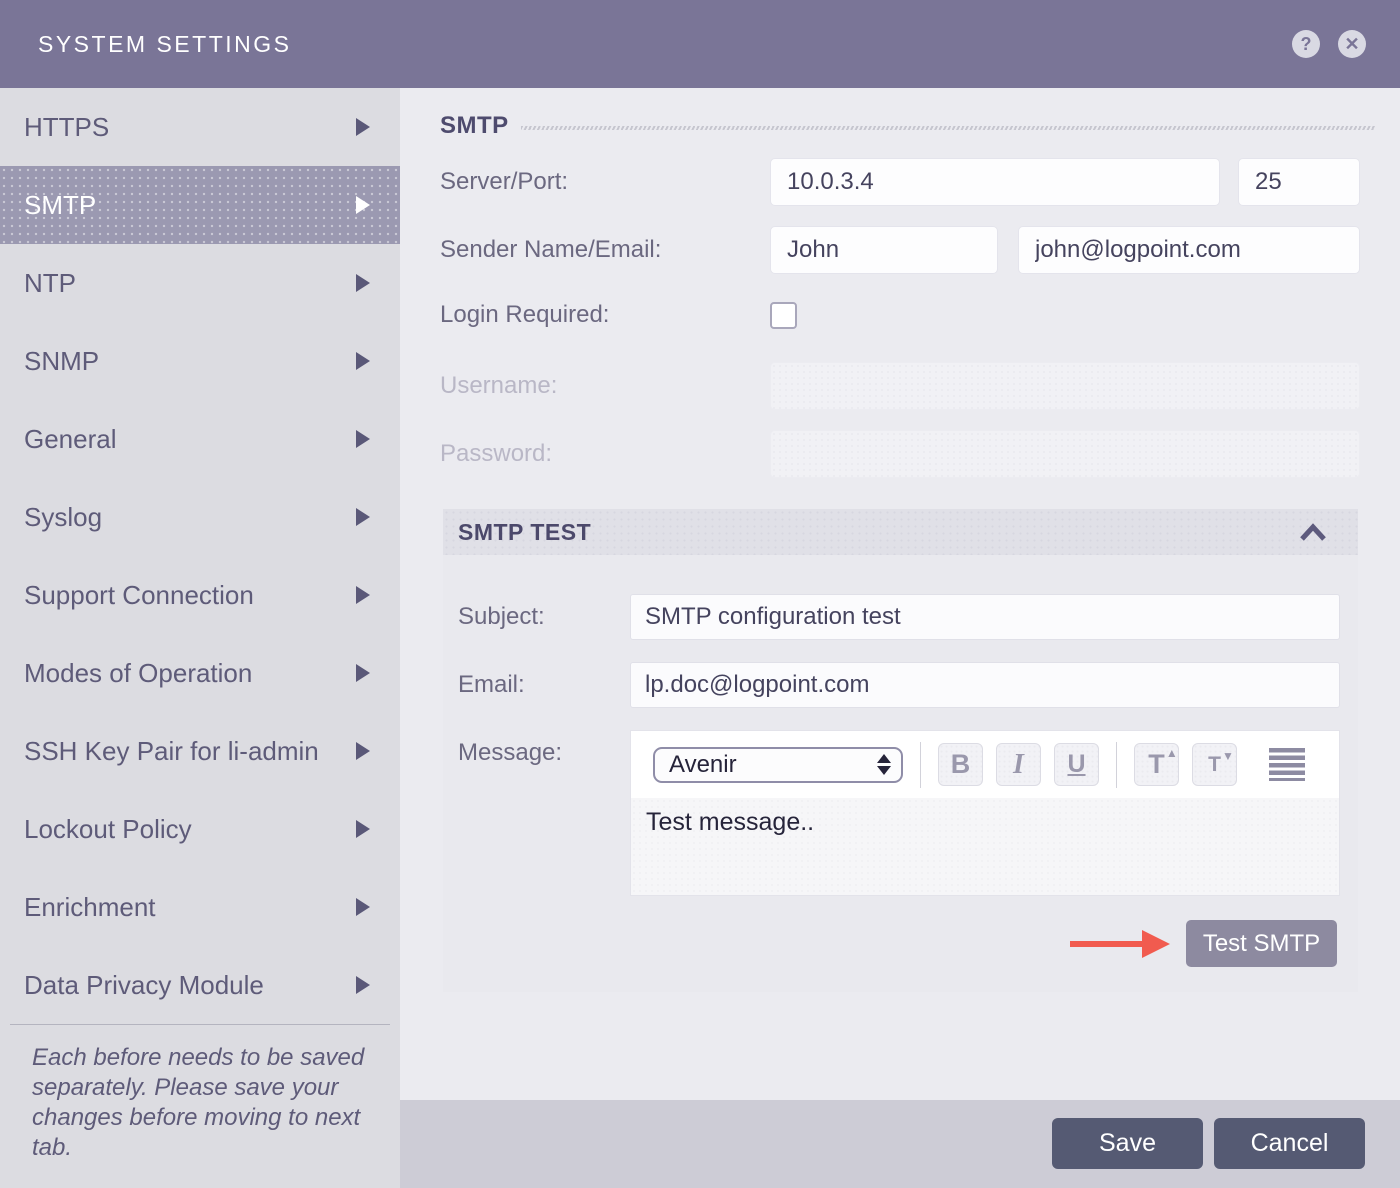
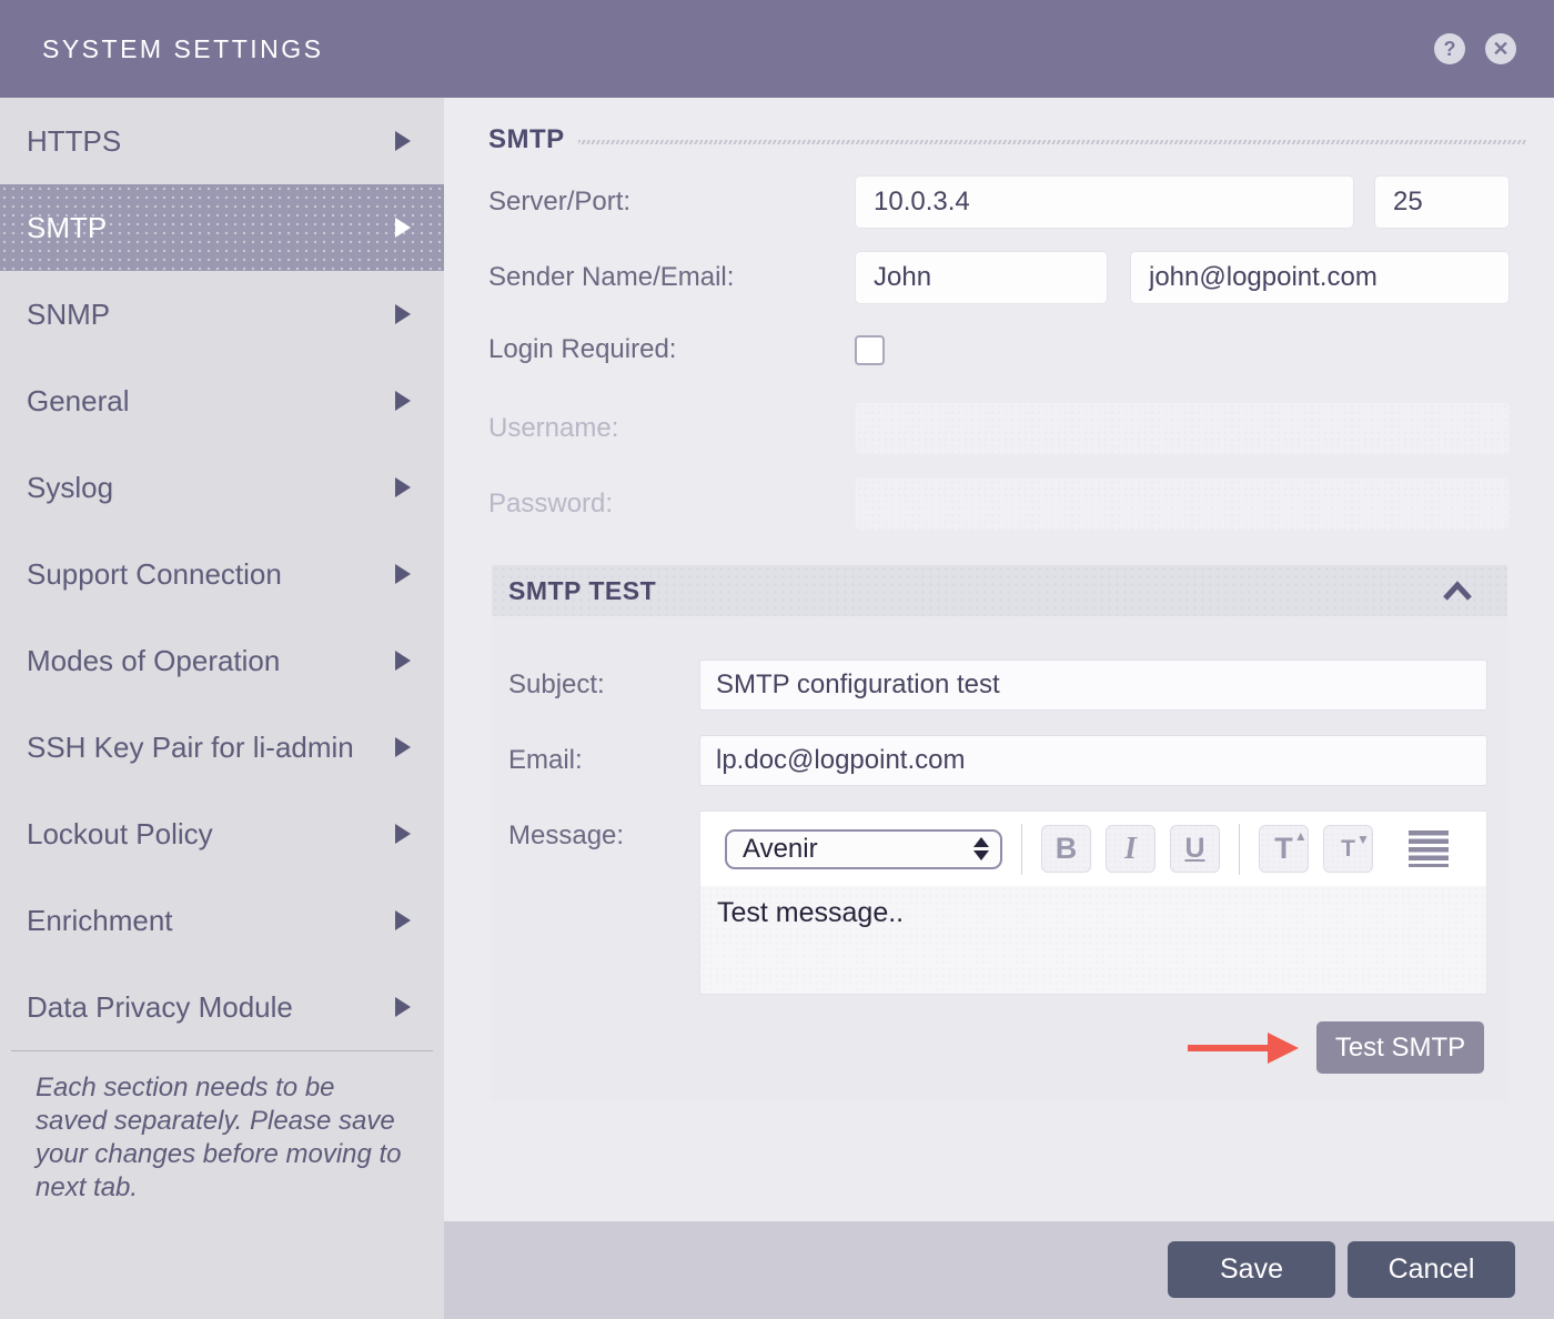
  SYSTEM SETTINGS
  ?
  ✕
  HTTPS
  SMTP
- NTP
  SNMP
  General
  Syslog
  Support Connection
  Modes of Operation
  SSH Key Pair for li-admin
  Lockout Policy
  Enrichment
  Data Privacy Module
- Each before needs to be saved separately. Please save your changes before moving to next tab.
+ Each section needs to be saved separately. Please save your changes before moving to next tab.
  SMTP
  Server/Port:
  10.0.3.4
  25
  Sender Name/Email:
  John
  john@logpoint.com
  Login Required:
  Username:
  Password:
  SMTP TEST
  Subject:
  SMTP configuration test
  Email:
  lp.doc@logpoint.com
  Message:
  Avenir
  B
  I
  U
  T
  ▲
  T
  ▼
  Test message..
  Test SMTP
  Save
  Cancel
